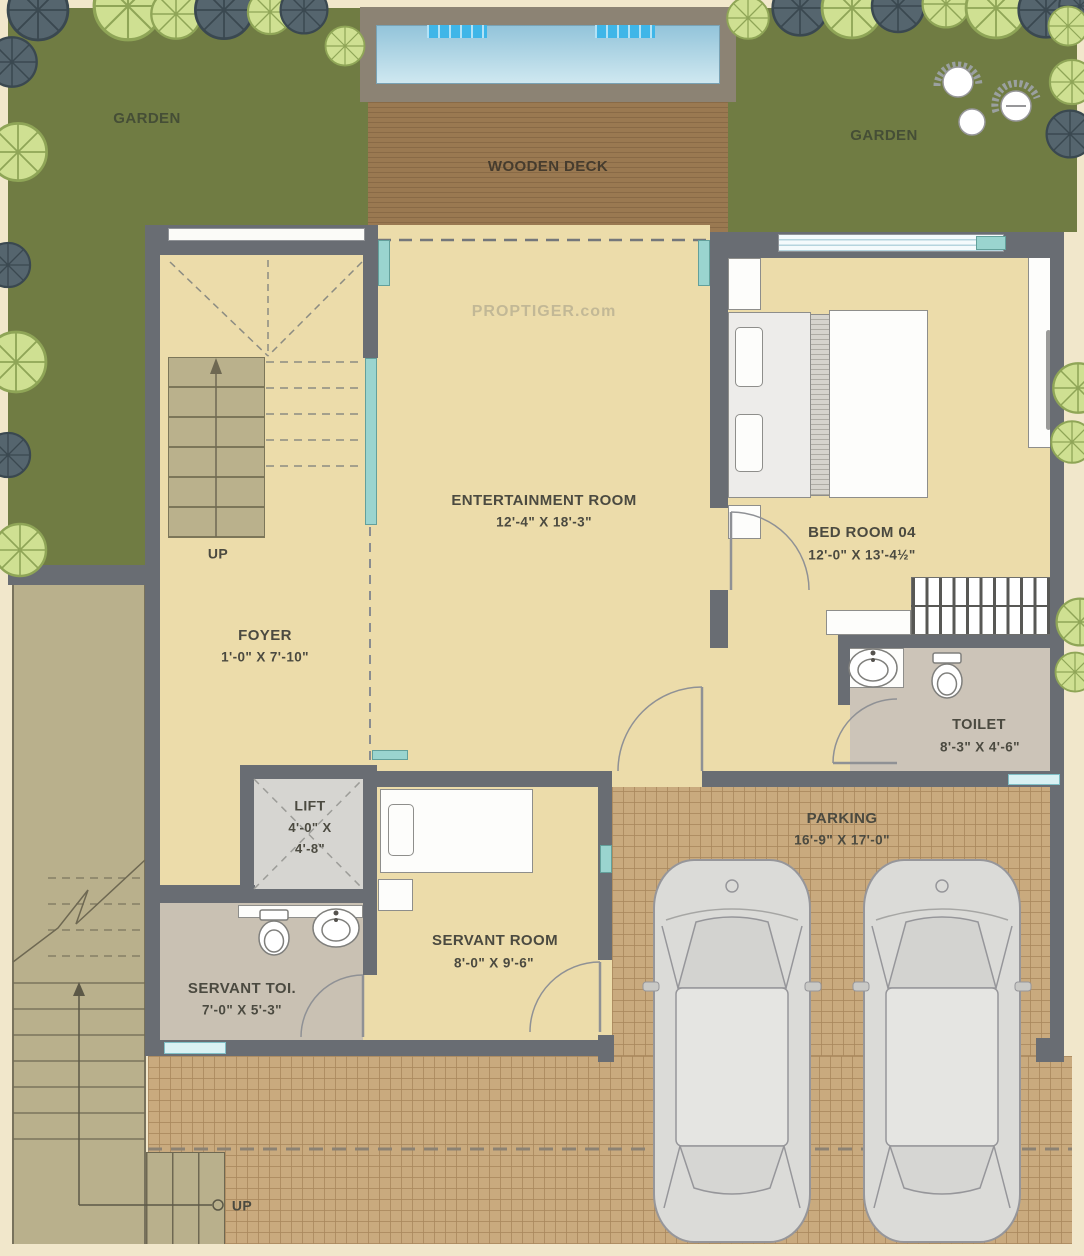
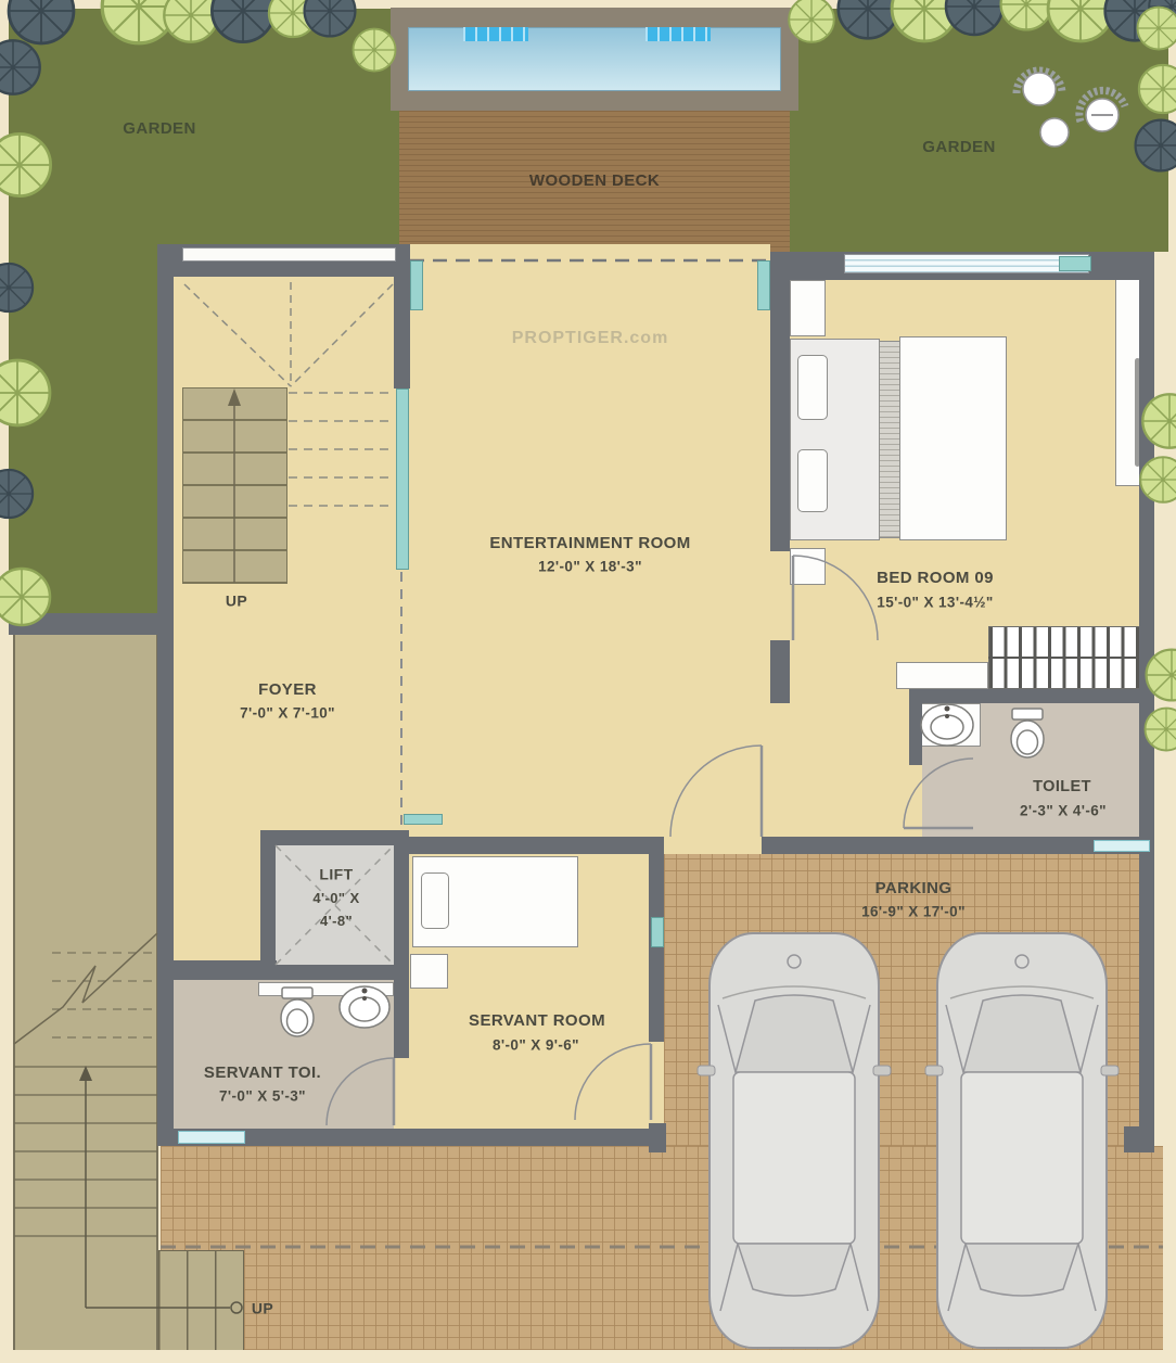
  GARDEN
  GARDEN
  WOODEN DECK
  PROPTIGER.com
  ENTERTAINMENT ROOM
- 12'-4" X 18'-3"
+ 12'-0" X 18'-3"
- BED ROOM 04
+ BED ROOM 09
- 12'-0" X 13'-4½"
+ 15'-0" X 13'-4½"
  UP
  FOYER
- 1'-0" X 7'-10"
+ 7'-0" X 7'-10"
  LIFT
  4'-0" X
  4'-8"
  TOILET
- 8'-3" X 4'-6"
+ 2'-3" X 4'-6"
  SERVANT TOI.
  7'-0" X 5'-3"
  SERVANT ROOM
  8'-0" X 9'-6"
  PARKING
  16'-9" X 17'-0"
  UP
